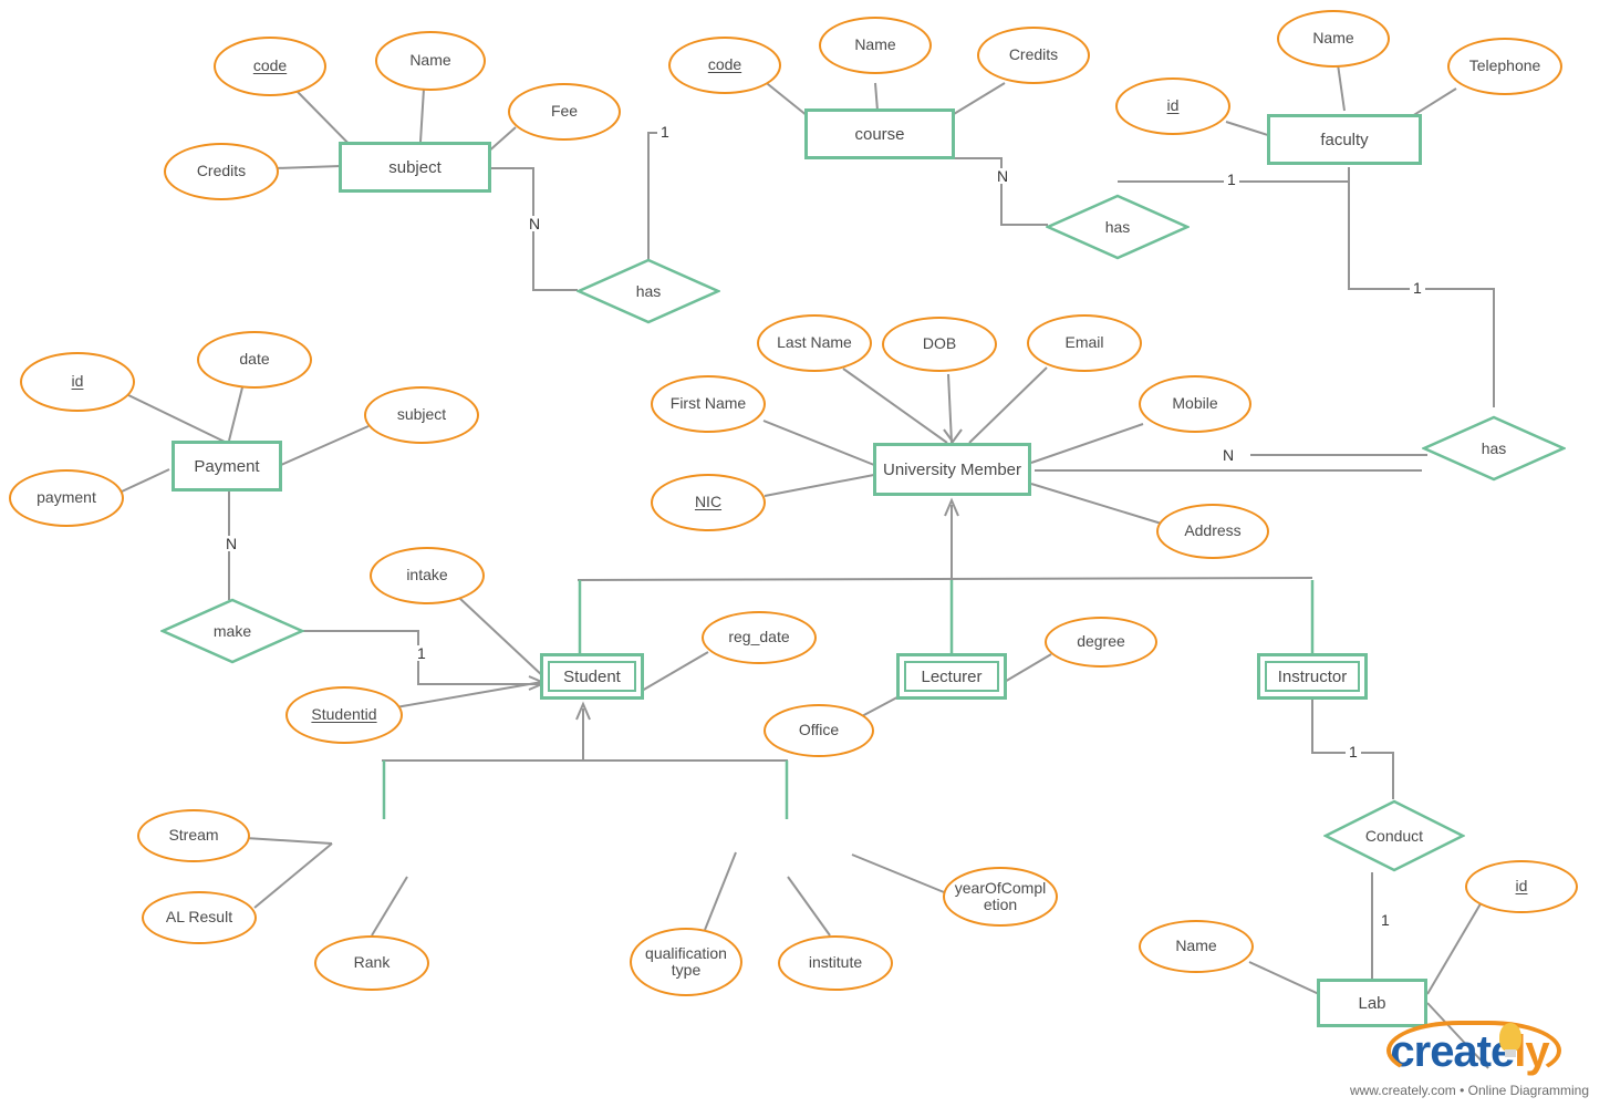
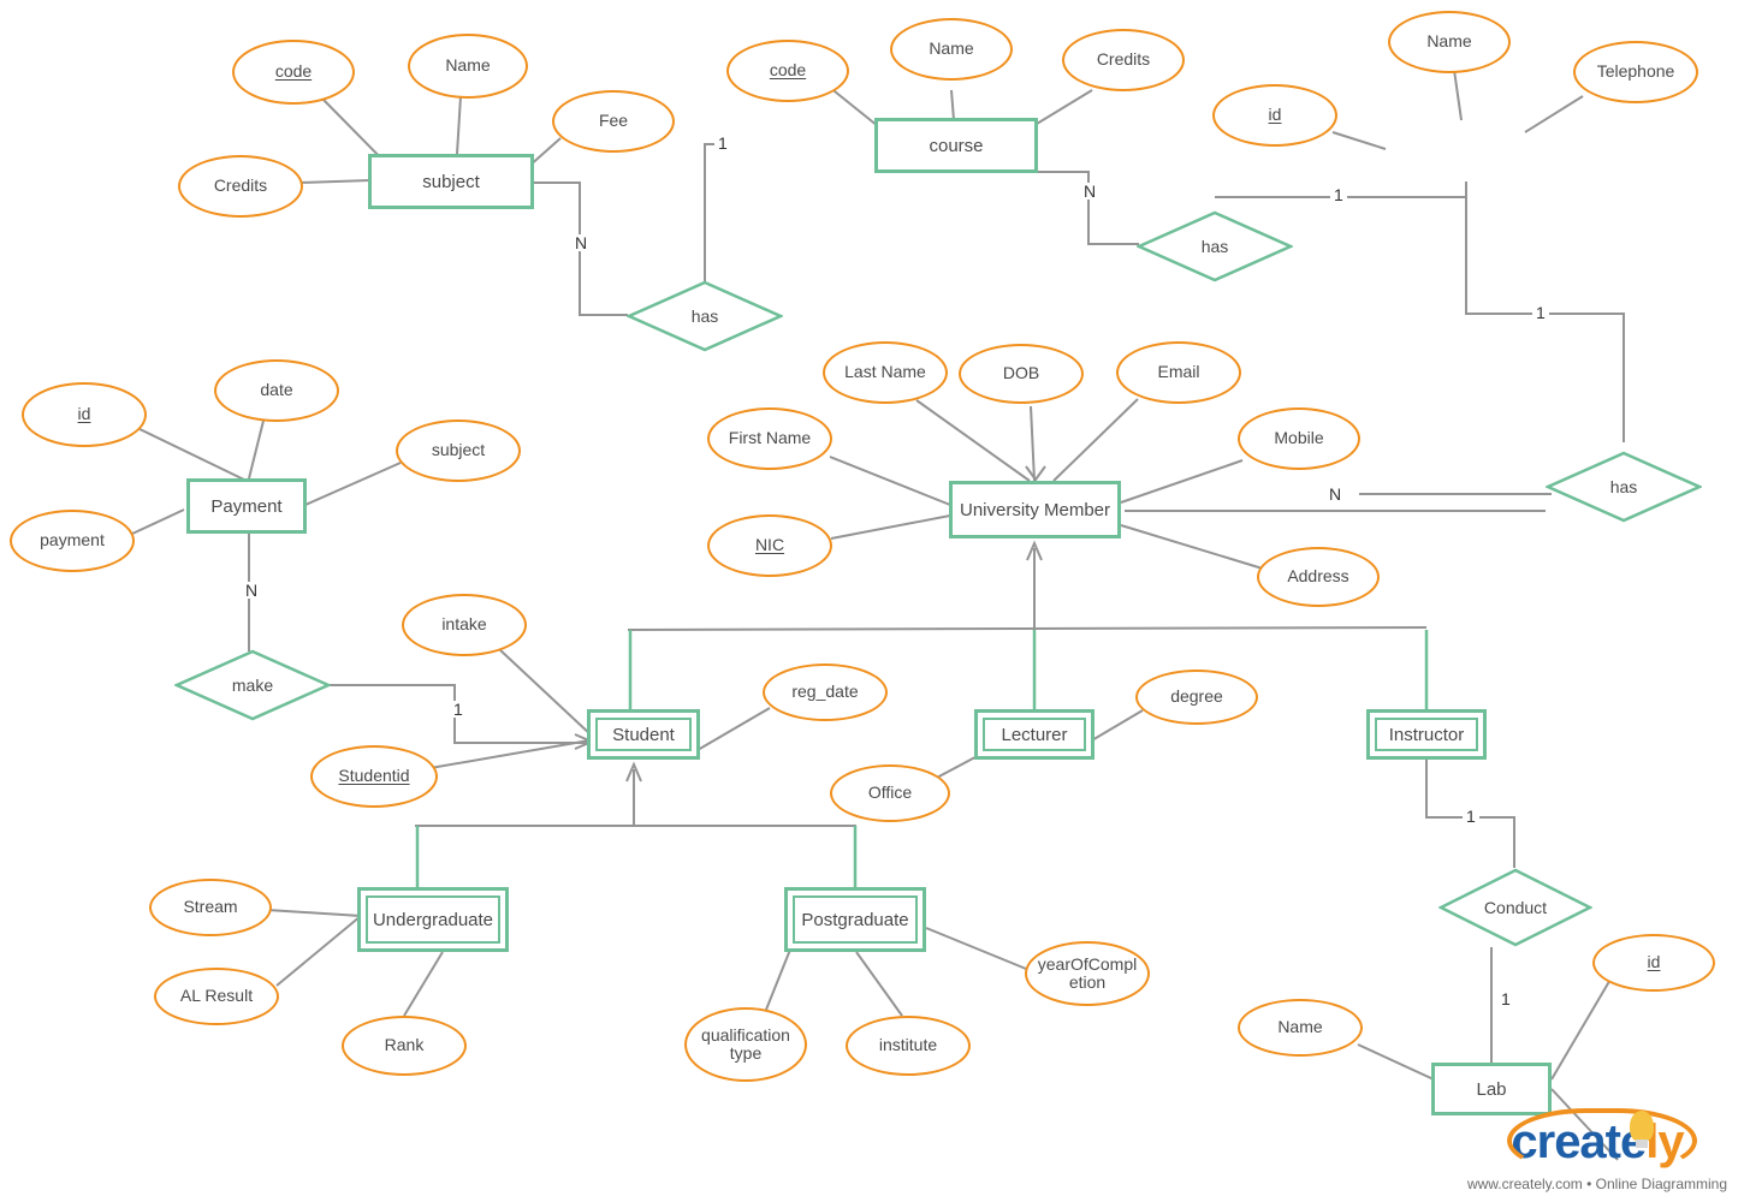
  subject
  course
- faculty
  Payment
  University Member
  Lab
  Student
  Lecturer
  Instructor
+ Undergraduate
+ Postgraduate
  has
  has
  has
  make
  Conduct
  code
  Name
  Credits
  Fee
  code
  Name
  Credits
  id
  Name
  Telephone
  id
  date
  subject
  payment
  First Name
  Last Name
  DOB
  Email
  Mobile
  Address
  NIC
  intake
  Studentid
  reg_date
  Office
  degree
  Stream
  AL Result
  Rank
  qualification
  type
  institute
  yearOfCompl
  etion
  Name
  id
  N
  1
  N
  1
  1
  N
  N
  1
  1
  1
  creately
  www.creately.com • Online Diagramming
